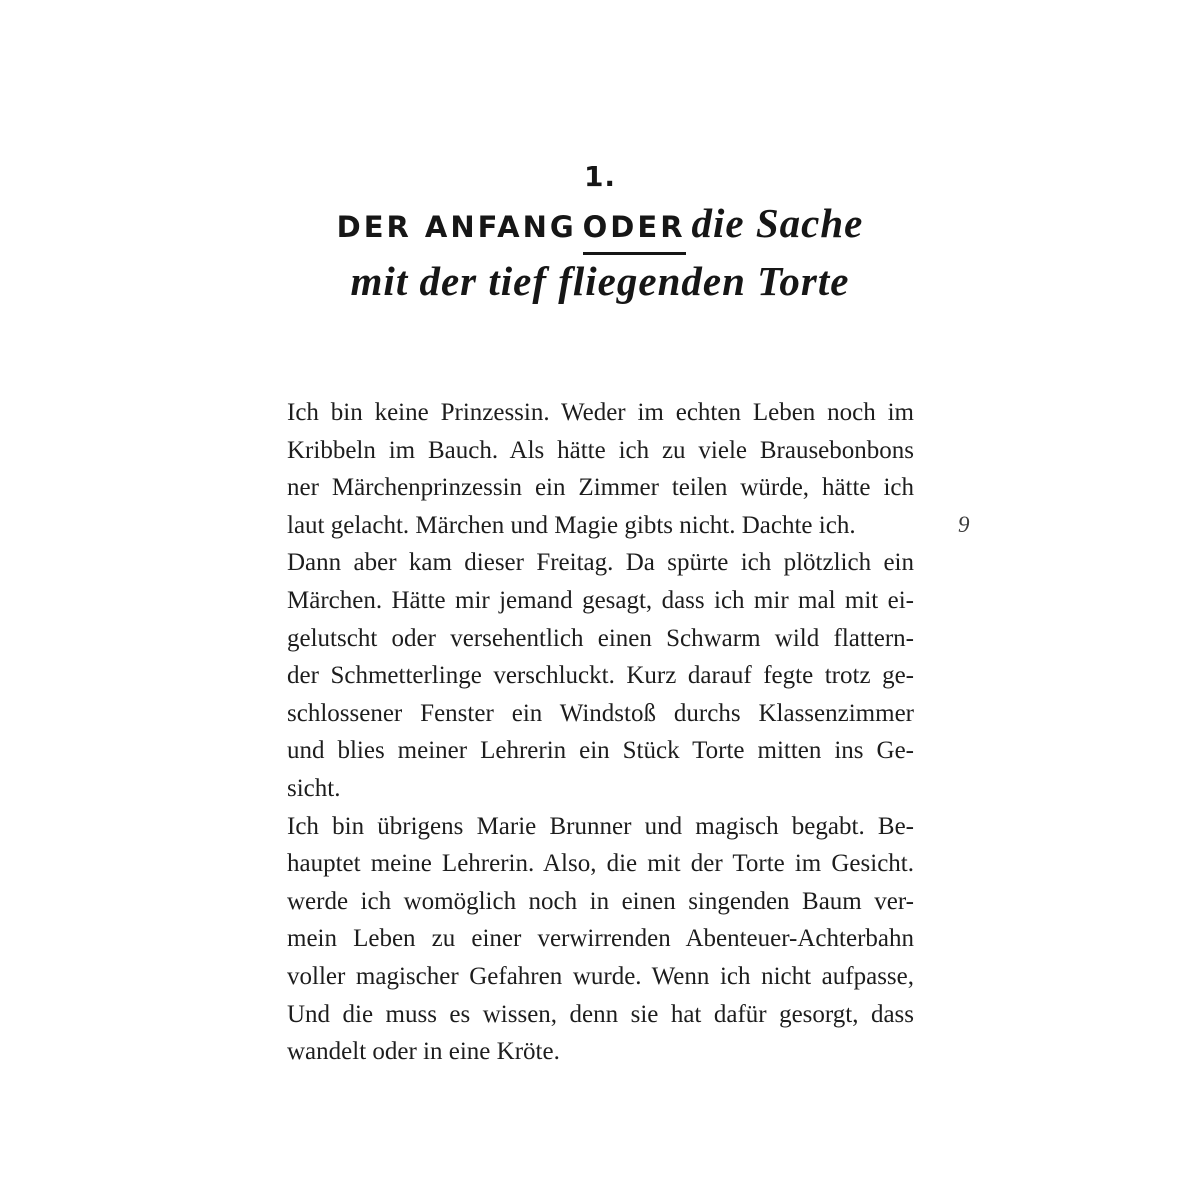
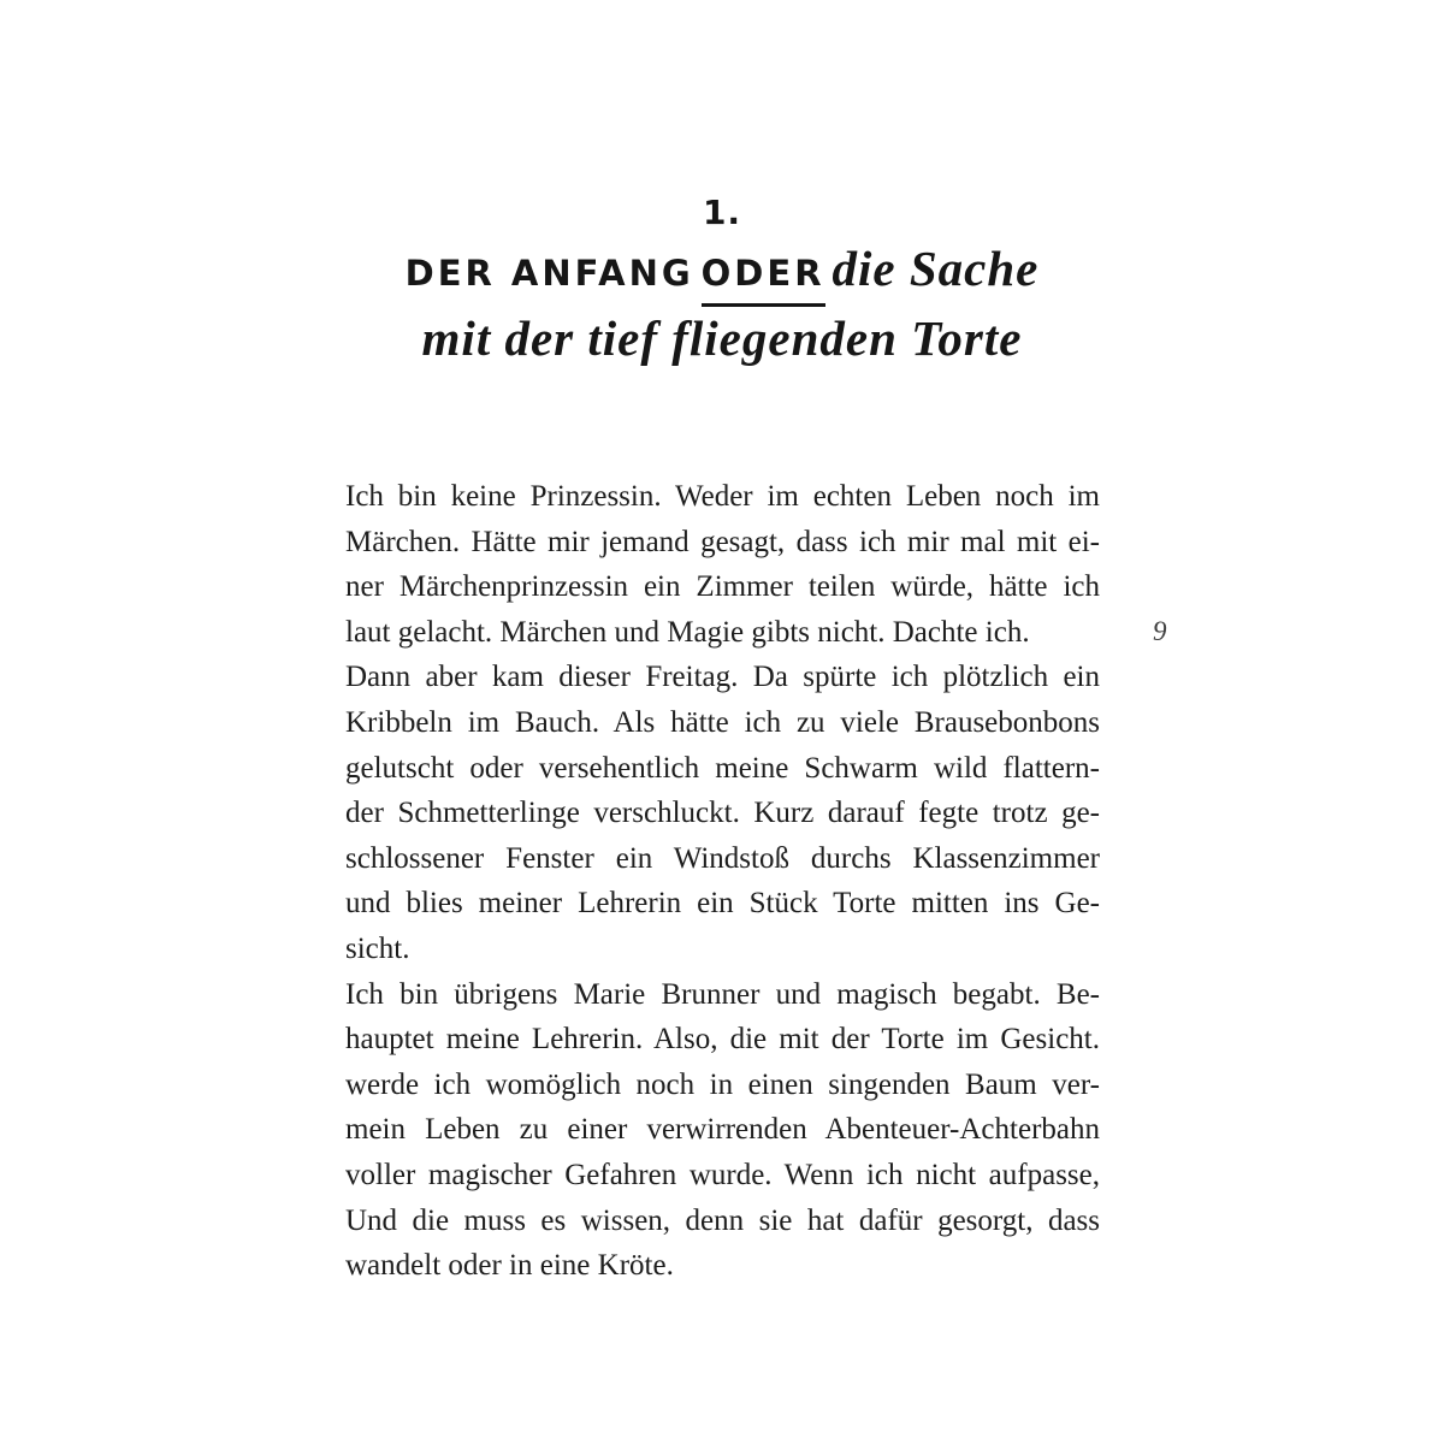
  1.
  DER ANFANG ODER die Sache
  mit der tief fliegenden Torte
  Ich bin keine Prinzessin. Weder im echten Leben noch im
- Kribbeln im Bauch. Als hätte ich zu viele Brausebonbons
+ Märchen. Hätte mir jemand gesagt, dass ich mir mal mit ei-
  ner Märchenprinzessin ein Zimmer teilen würde, hätte ich
  laut gelacht. Märchen und Magie gibts nicht. Dachte ich.
  Dann aber kam dieser Freitag. Da spürte ich plötzlich ein
- Märchen. Hätte mir jemand gesagt, dass ich mir mal mit ei-
+ Kribbeln im Bauch. Als hätte ich zu viele Brausebonbons
- gelutscht oder versehentlich einen Schwarm wild flattern-
+ gelutscht oder versehentlich meine Schwarm wild flattern-
  der Schmetterlinge verschluckt. Kurz darauf fegte trotz ge-
  schlossener Fenster ein Windstoß durchs Klassenzimmer
  und blies meiner Lehrerin ein Stück Torte mitten ins Ge-
  sicht.
  Ich bin übrigens Marie Brunner und magisch begabt. Be-
  hauptet meine Lehrerin. Also, die mit der Torte im Gesicht.
  werde ich womöglich noch in einen singenden Baum ver-
  mein Leben zu einer verwirrenden Abenteuer-Achterbahn
  voller magischer Gefahren wurde. Wenn ich nicht aufpasse,
  Und die muss es wissen, denn sie hat dafür gesorgt, dass
  wandelt oder in eine Kröte.
  9
